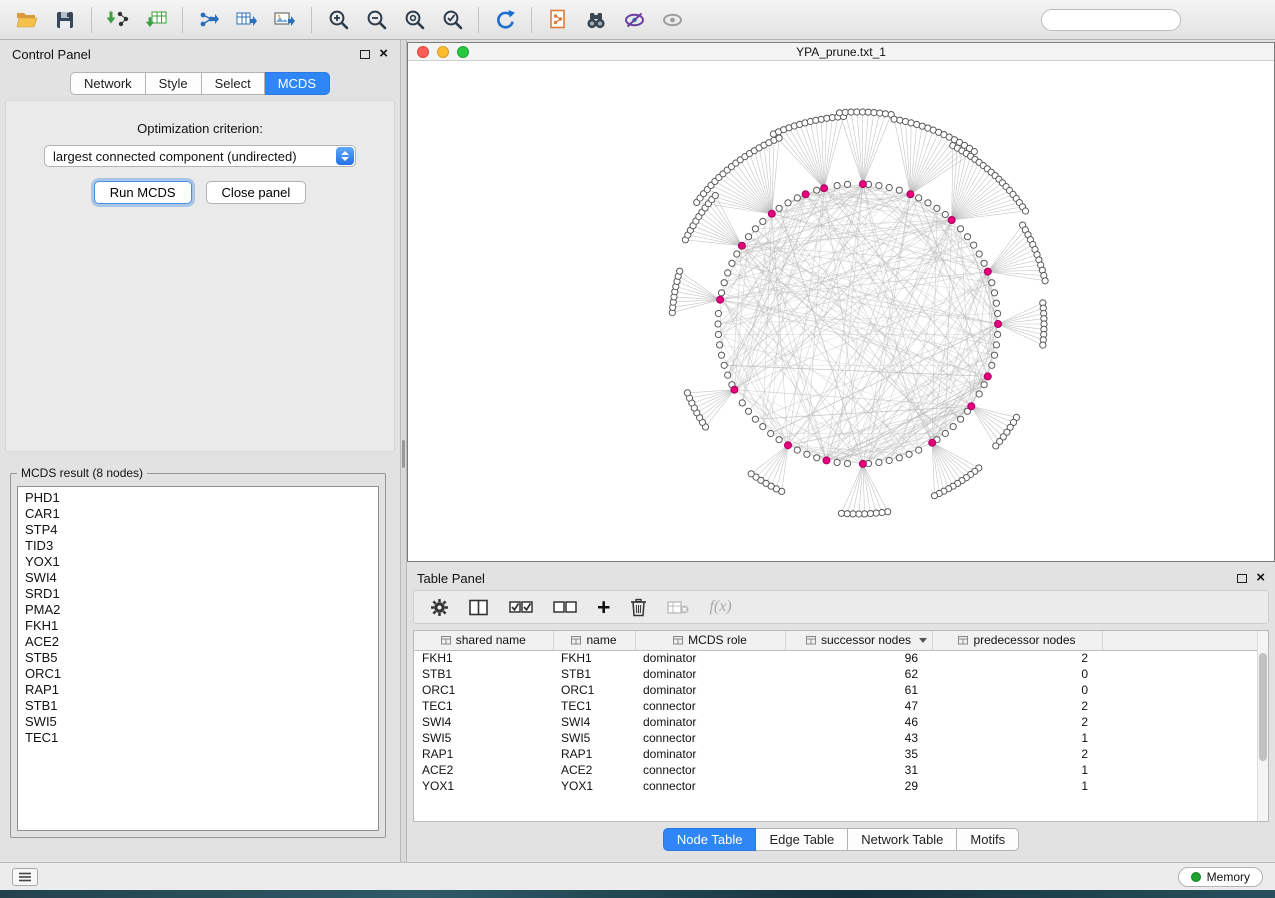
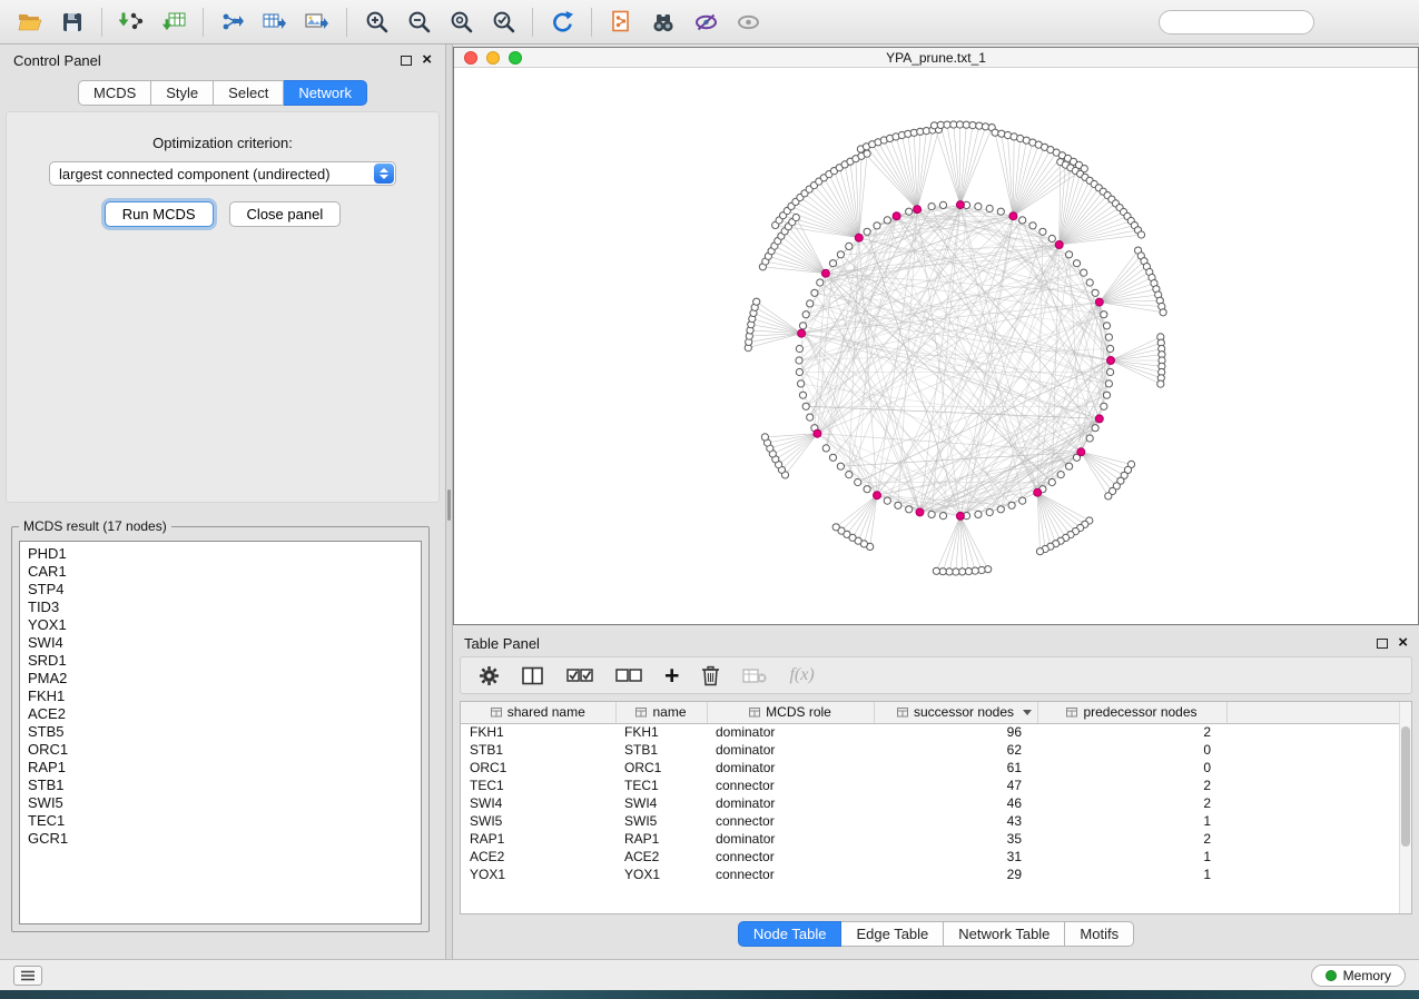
  Control Panel
  ×
- Network
+ MCDS
  Style
  Select
- MCDS
+ Network
  Optimization criterion:
  largest connected component (undirected)
  Run MCDS
  Close panel
- MCDS result (8 nodes)
+ MCDS result (17 nodes)
  PHD1
  CAR1
  STP4
  TID3
  YOX1
  SWI4
  SRD1
  PMA2
  FKH1
  ACE2
  STB5
  ORC1
  RAP1
  STB1
  SWI5
  TEC1
+ GCR1
  YPA_prune.txt_1
  Table Panel
  ×
  +
  f(x)
  shared name	name	MCDS role	successor nodes	predecessor nodes
  FKH1	FKH1	dominator	96	2
  STB1	STB1	dominator	62	0
  ORC1	ORC1	dominator	61	0
  TEC1	TEC1	connector	47	2
  SWI4	SWI4	dominator	46	2
  SWI5	SWI5	connector	43	1
  RAP1	RAP1	dominator	35	2
  ACE2	ACE2	connector	31	1
  YOX1	YOX1	connector	29	1
  Node Table
  Edge Table
  Network Table
  Motifs
  Memory
